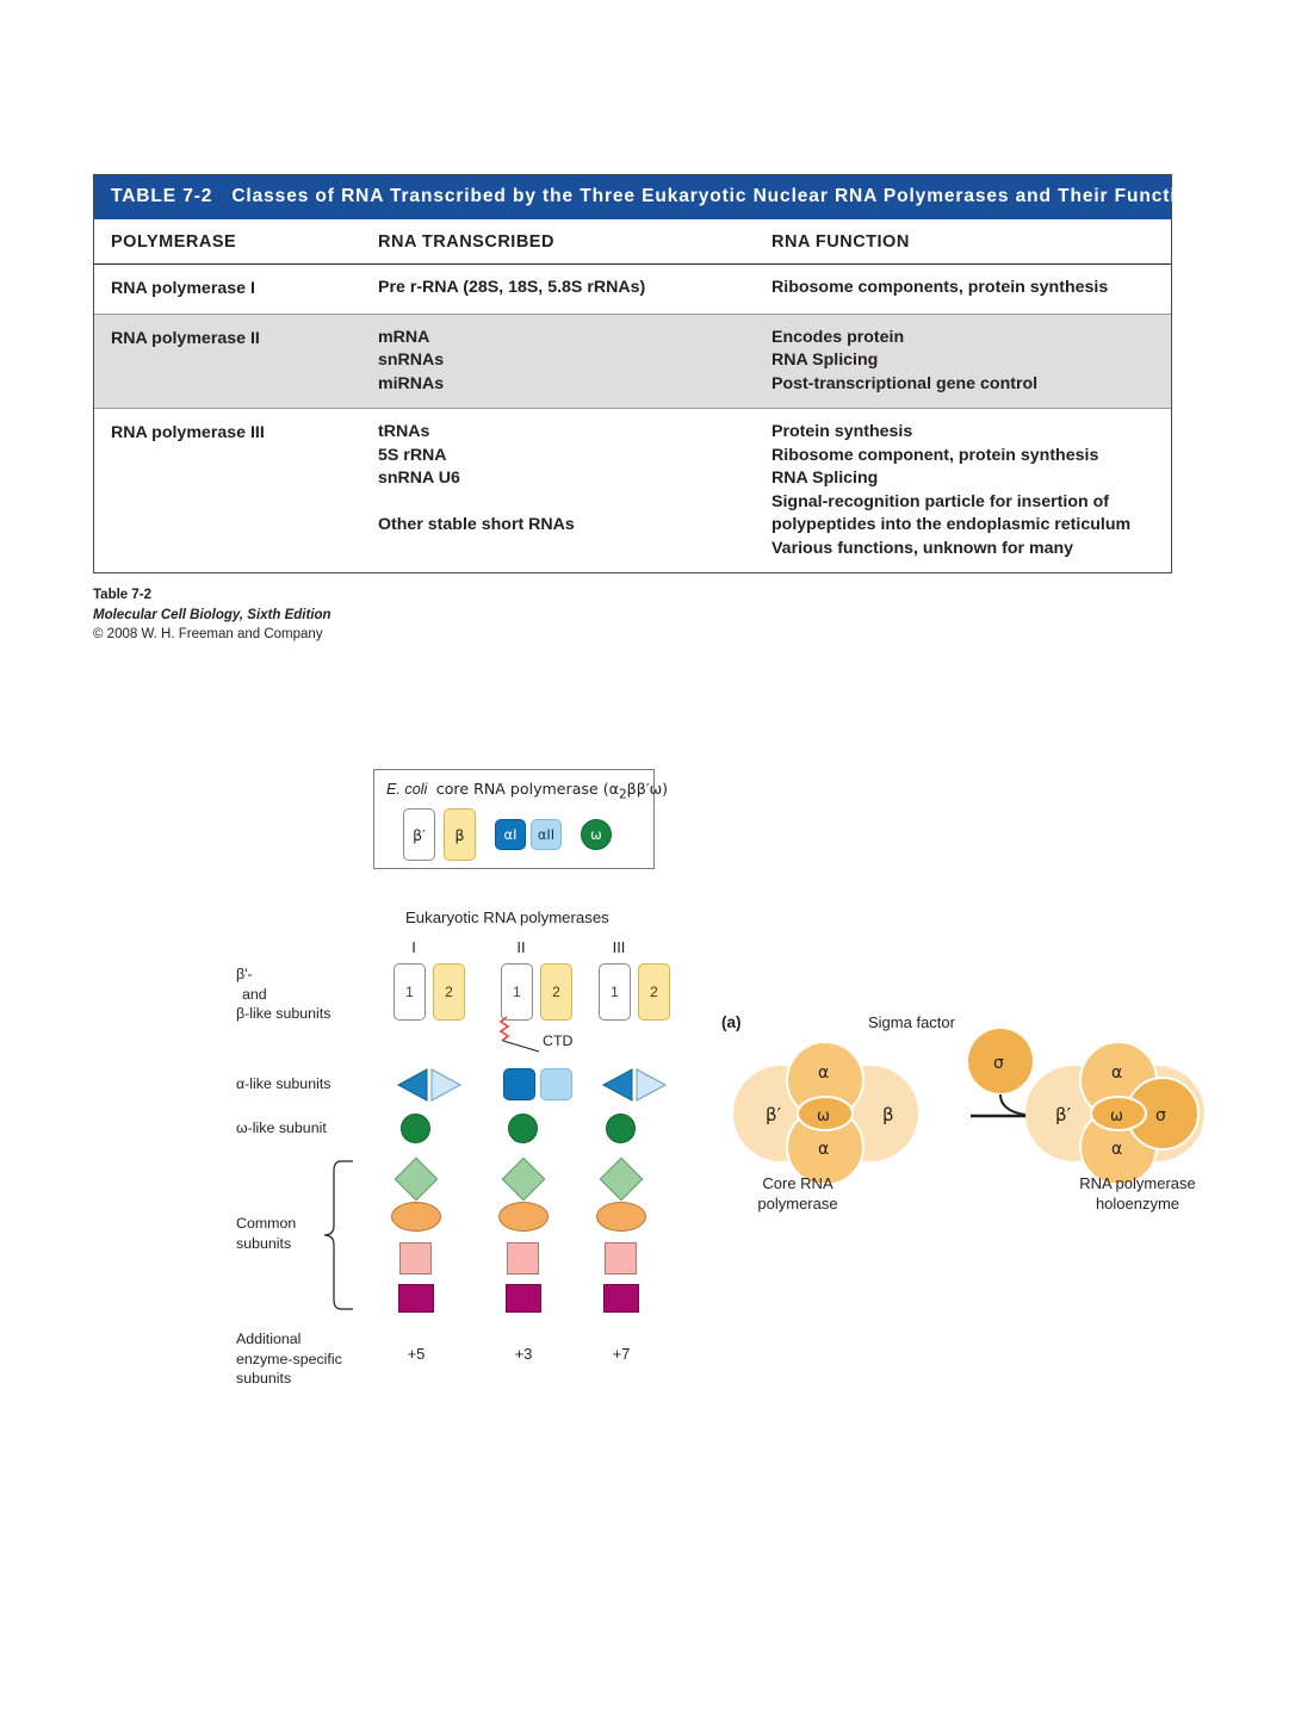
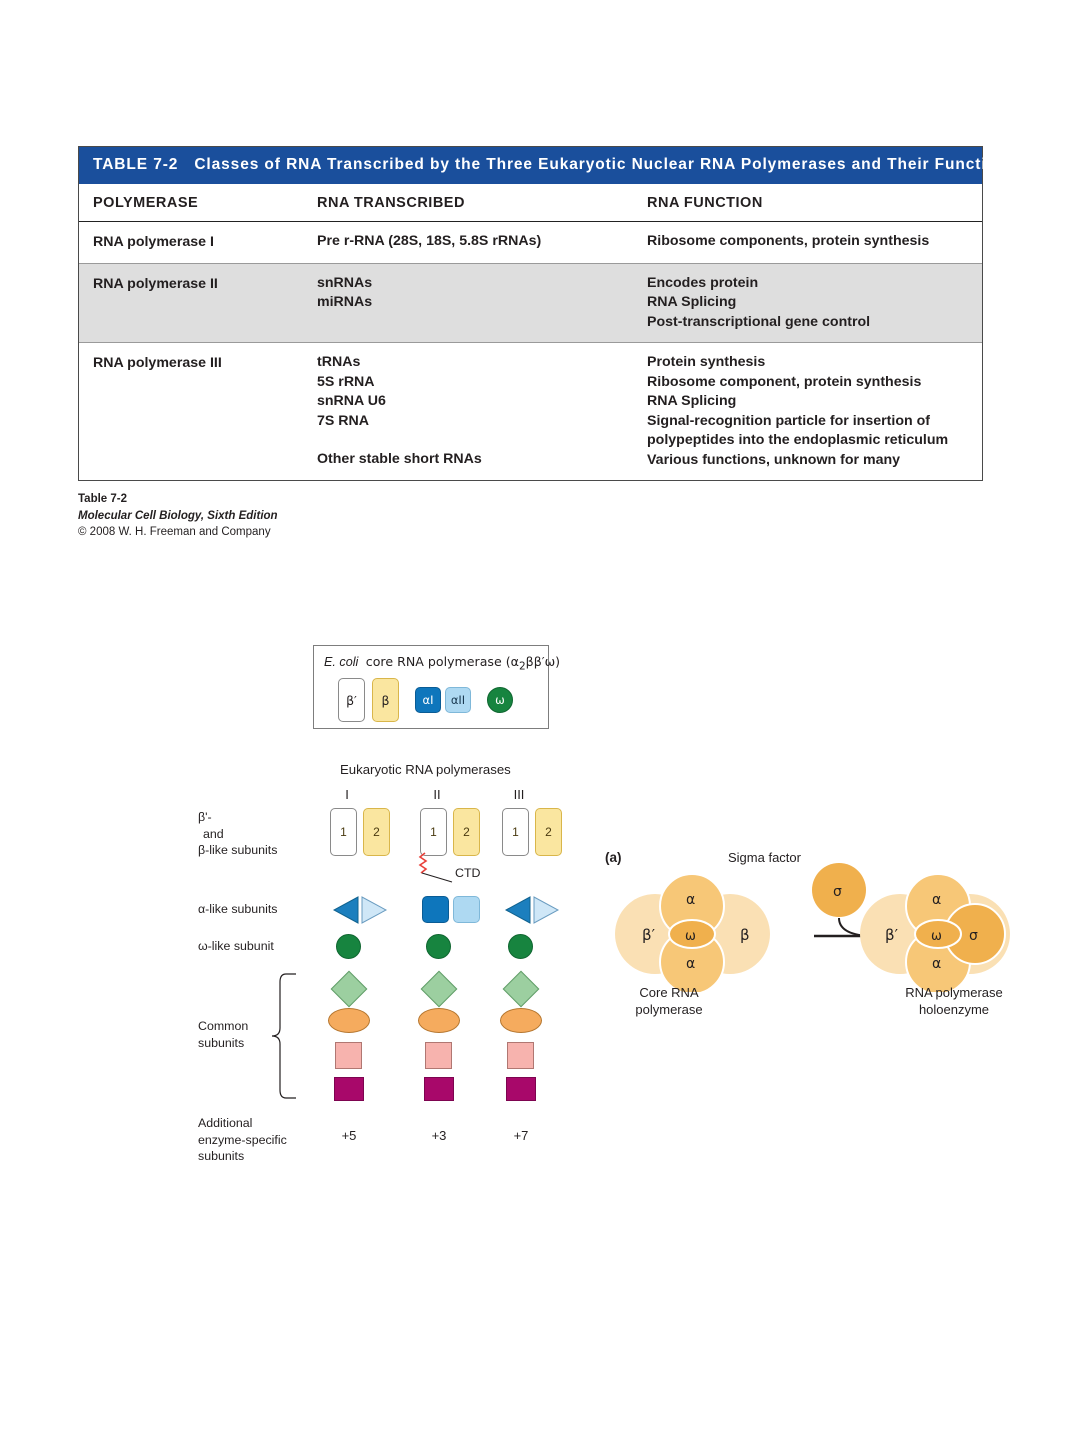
  TABLE 7-2 Classes of RNA Transcribed by the Three Eukaryotic Nuclear RNA Polymerases and Their Functions
  POLYMERASE
  RNA TRANSCRIBED
  RNA FUNCTION
  RNA polymerase I
  Pre r-RNA (28S, 18S, 5.8S rRNAs)
  Ribosome components, protein synthesis
  RNA polymerase II
- mRNA
  snRNAs
  miRNAs
  Encodes protein
  RNA Splicing
  Post-transcriptional gene control
  RNA polymerase III
  tRNAs
  5S rRNA
  snRNA U6
+ 7S RNA
  Other stable short RNAs
  Protein synthesis
  Ribosome component, protein synthesis
  RNA Splicing
  Signal-recognition particle for insertion of polypeptides into the endoplasmic reticulum
  Various functions, unknown for many
  Table 7-2
  Molecular Cell Biology, Sixth Edition
  © 2008 W. H. Freeman and Company
  E. coli core RNA polymerase (α2ββ′ω)
  β′
  β
  αI
  αII
  ω
  Eukaryotic RNA polymerases
  I
  II
  III
  β'-
  and
  β-like subunits
  α-like subunits
  ω-like subunit
  Common
  subunits
  Additional
  enzyme-specific
  subunits
  1
  2
  +5
  1
  2
  CTD
  +3
  1
  2
  +7
  (a)
  Sigma factor
  β′
  β
  α
  α
  ω
  σ
  β′
  α
  α
  ω
  σ
  Core RNA
  polymerase
  RNA polymerase
  holoenzyme
